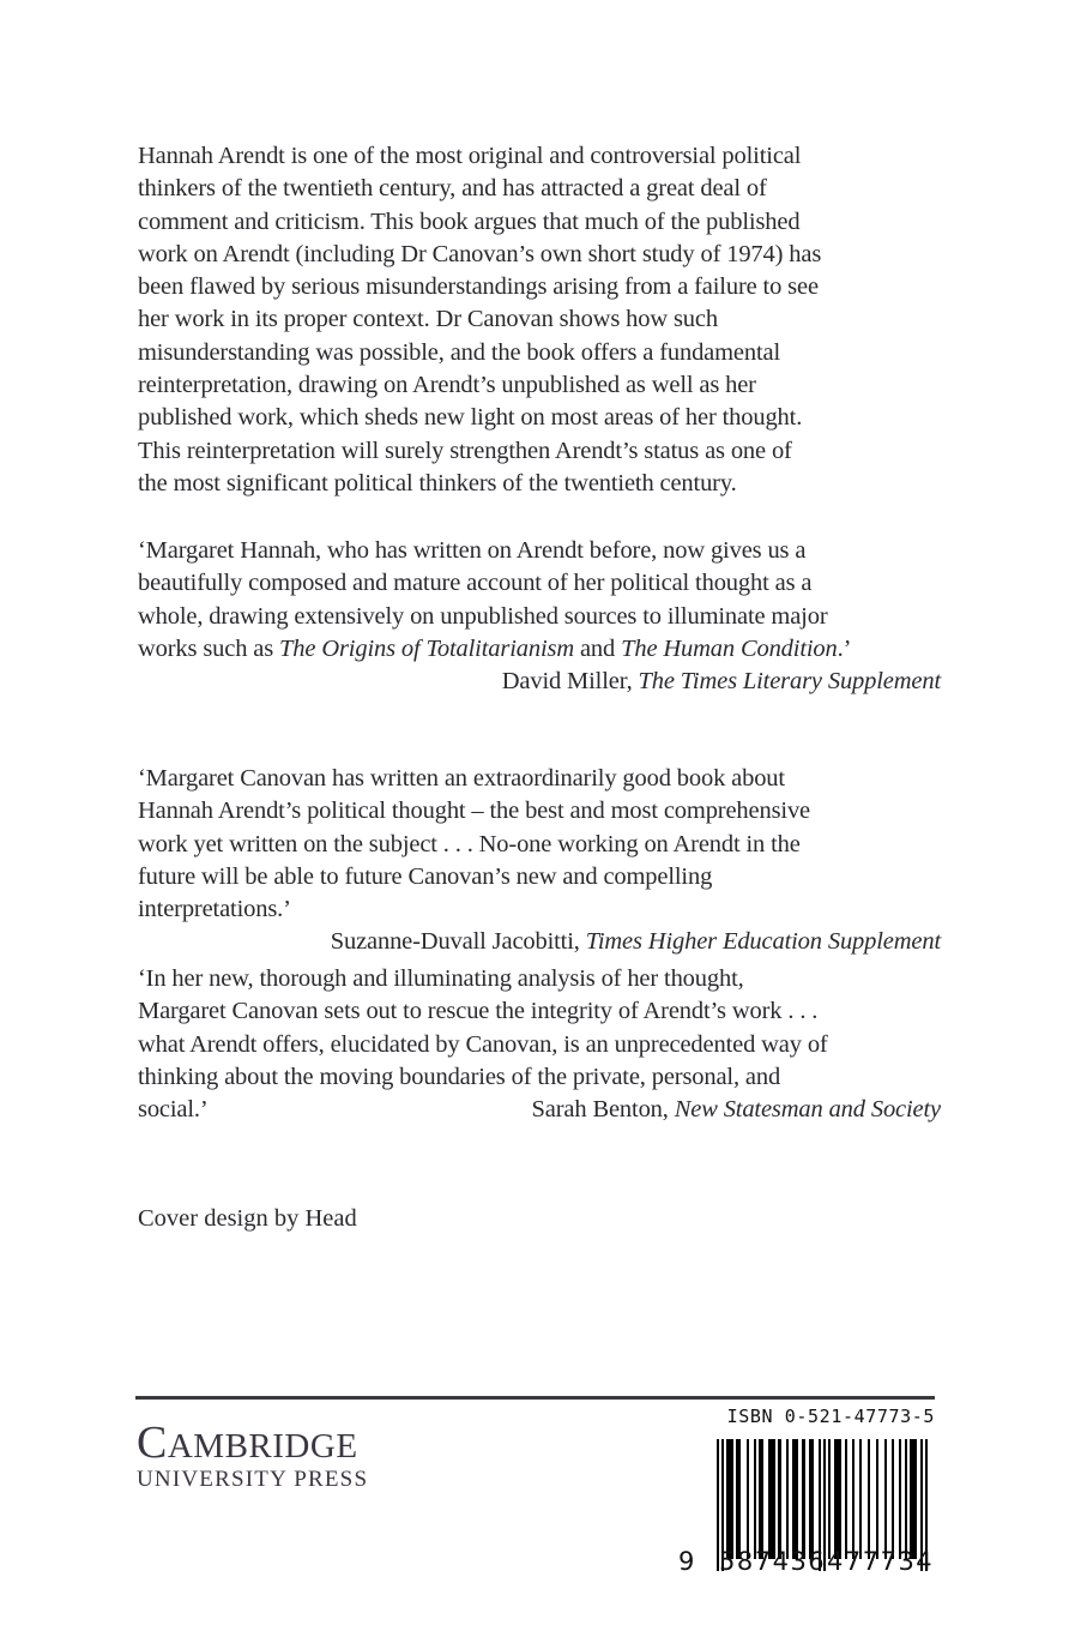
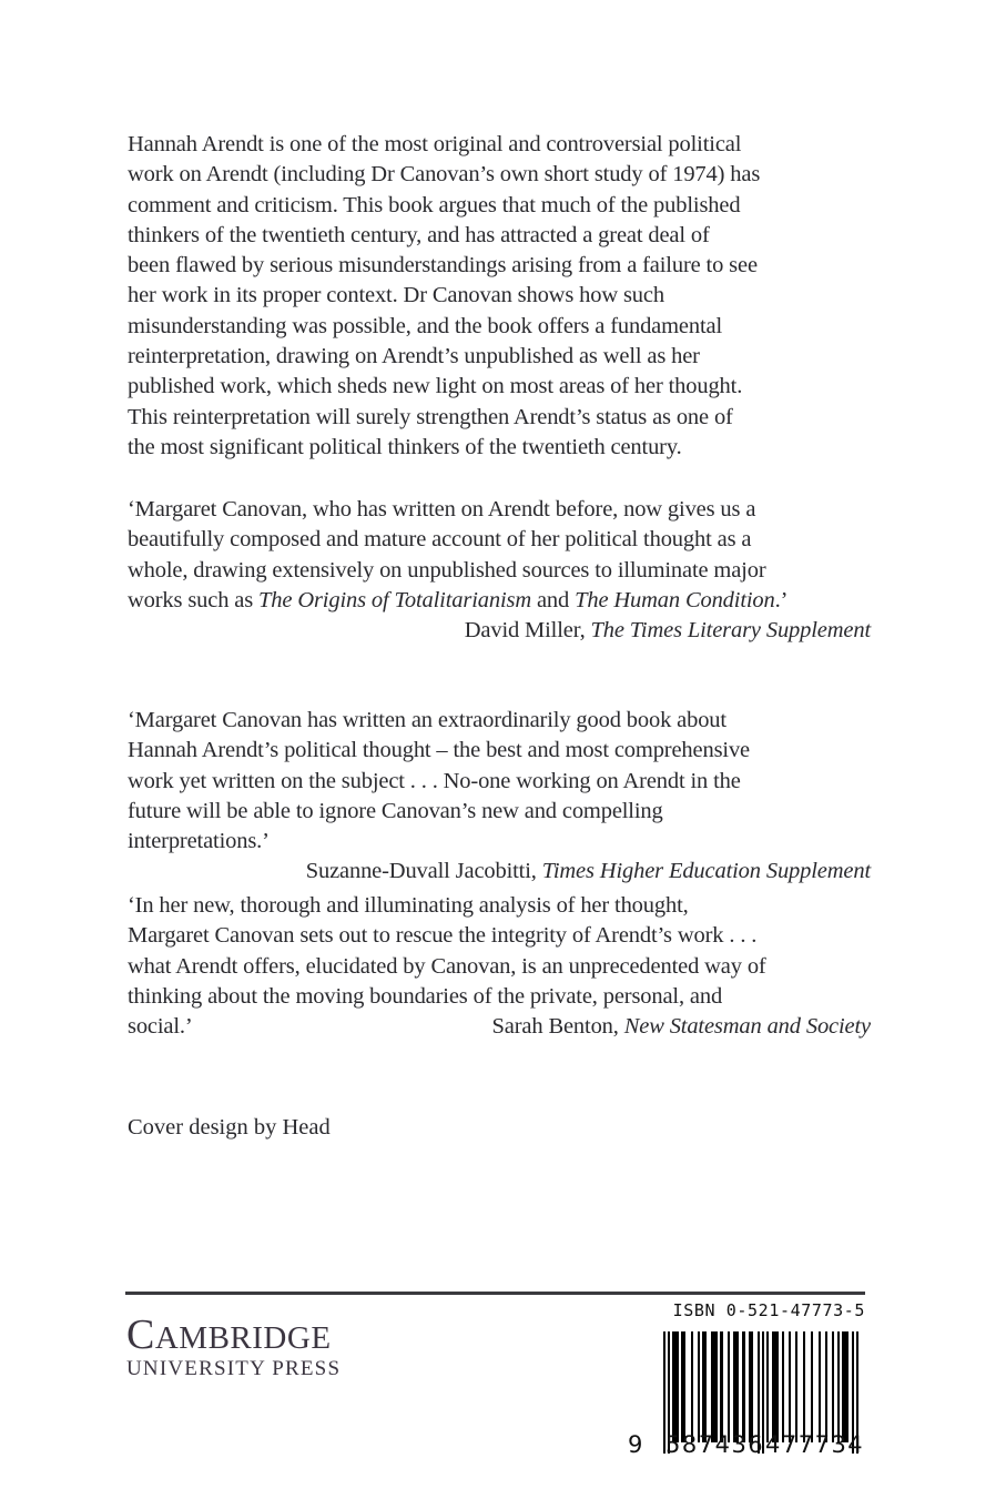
  Hannah Arendt is one of the most original and controversial political
- thinkers of the twentieth century, and has attracted a great deal of
+ work on Arendt (including Dr Canovan’s own short study of 1974) has
  comment and criticism. This book argues that much of the published
- work on Arendt (including Dr Canovan’s own short study of 1974) has
+ thinkers of the twentieth century, and has attracted a great deal of
  been flawed by serious misunderstandings arising from a failure to see
  her work in its proper context. Dr Canovan shows how such
  misunderstanding was possible, and the book offers a fundamental
  reinterpretation, drawing on Arendt’s unpublished as well as her
  published work, which sheds new light on most areas of her thought.
  This reinterpretation will surely strengthen Arendt’s status as one of
  the most significant political thinkers of the twentieth century.
- ‘Margaret Hannah, who has written on Arendt before, now gives us a
+ ‘Margaret Canovan, who has written on Arendt before, now gives us a
  beautifully composed and mature account of her political thought as a
  whole, drawing extensively on unpublished sources to illuminate major
  works such as The Origins of Totalitarianism and The Human Condition.’
  David Miller, The Times Literary Supplement
  ‘Margaret Canovan has written an extraordinarily good book about
  Hannah Arendt’s political thought – the best and most comprehensive
  work yet written on the subject . . . No-one working on Arendt in the
- future will be able to future Canovan’s new and compelling
+ future will be able to ignore Canovan’s new and compelling
  interpretations.’
  Suzanne-Duvall Jacobitti, Times Higher Education Supplement
  ‘In her new, thorough and illuminating analysis of her thought,
  Margaret Canovan sets out to rescue the integrity of Arendt’s work . . .
  what Arendt offers, elucidated by Canovan, is an unprecedented way of
  thinking about the moving boundaries of the private, personal, and
  social.’
  Sarah Benton, New Statesman and Society
  Cover design by Head
  CAMBRIDGE
  UNIVERSITY PRESS
  ISBN 0-521-47773-5
  9
  587436
  477734
